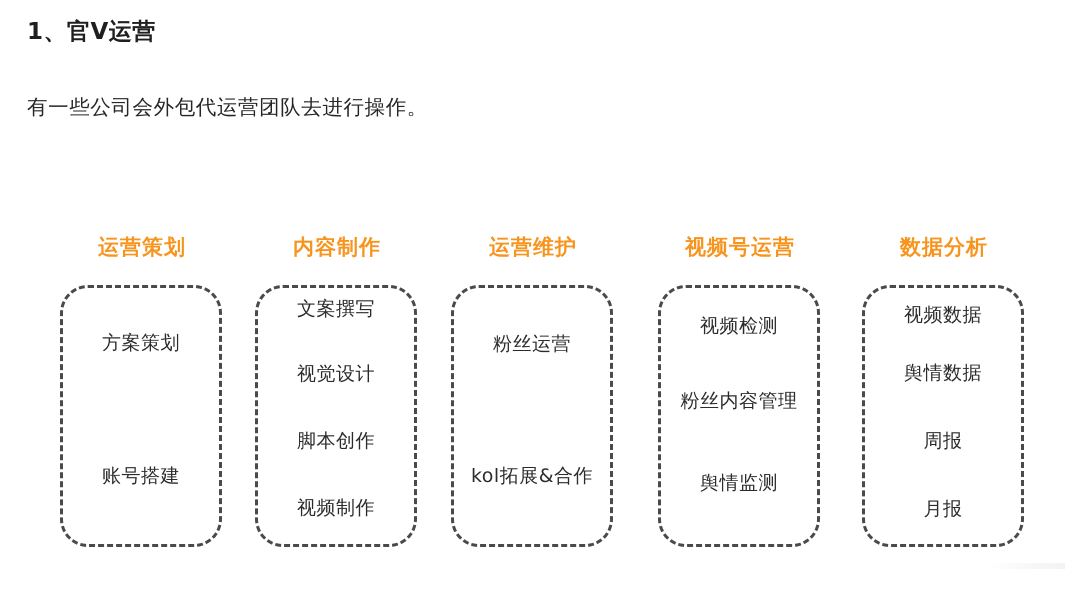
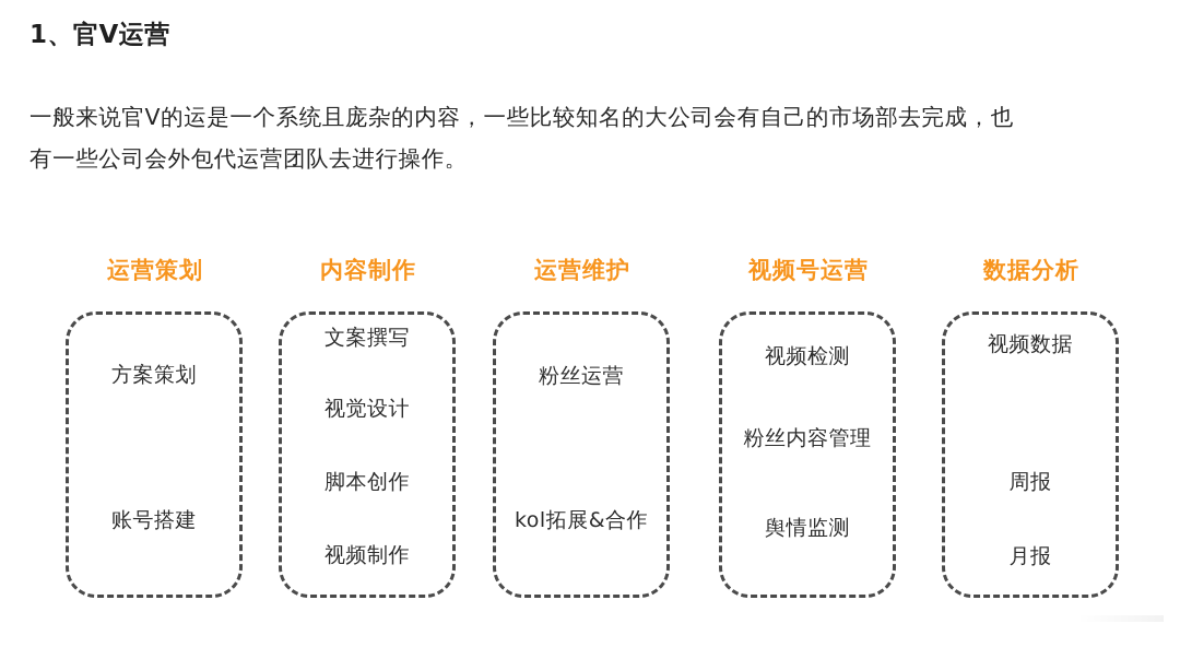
  1、官V运营
+ 一般来说官V的运是一个系统且庞杂的内容，一些比较知名的大公司会有自己的市场部去完成，也
  有一些公司会外包代运营团队去进行操作。
  运营策划
  方案策划
  账号搭建
  内容制作
  文案撰写
  视觉设计
  脚本创作
  视频制作
  运营维护
  粉丝运营
  kol拓展&合作
  视频号运营
  视频检测
  粉丝内容管理
  舆情监测
  数据分析
  视频数据
- 舆情数据
  周报
  月报
